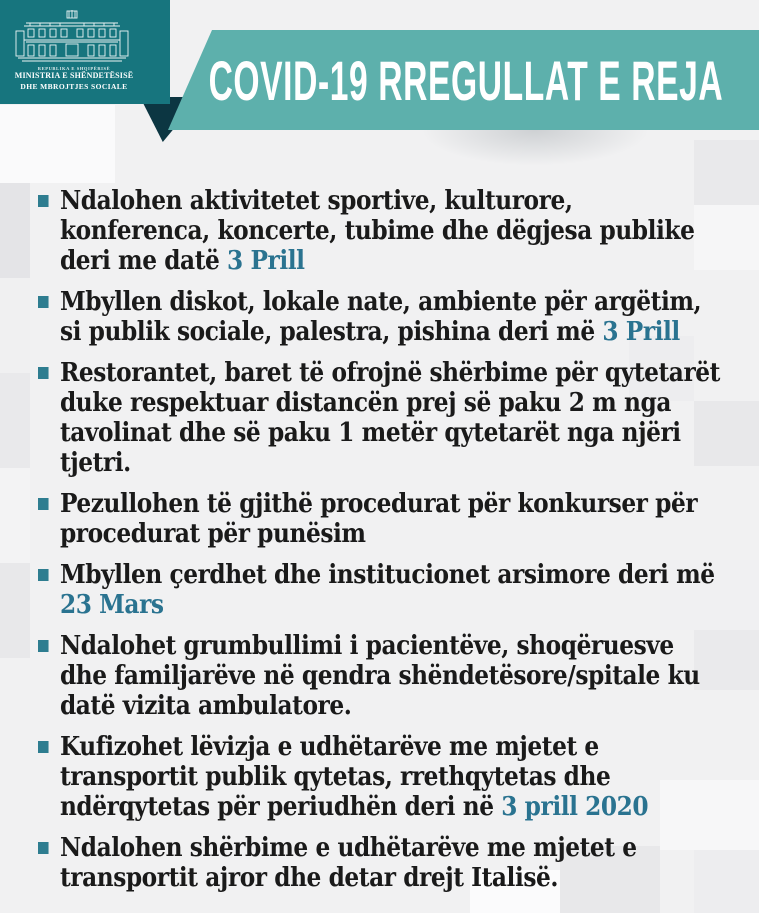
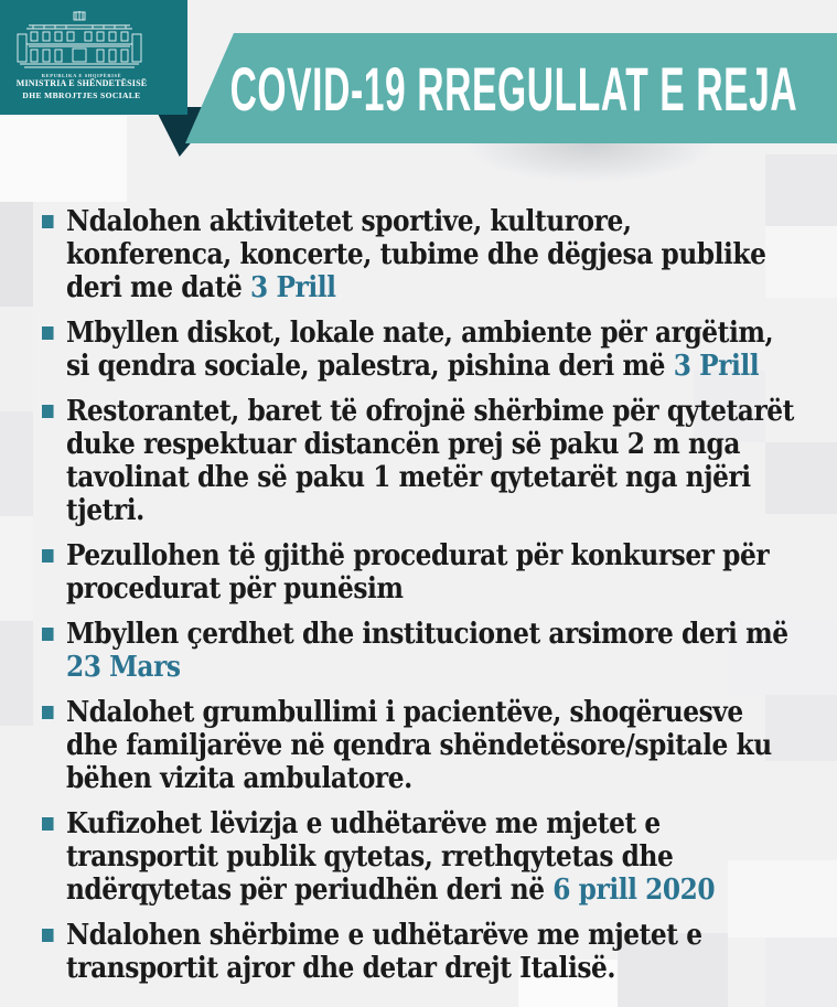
  COVID-19 RREGULLAT E REJA
  MINISTRIA E SHËNDETËSISË
  DHE MBROJTJES SOCIALE
  Ndalohen aktivitetet sportive, kulturore, konferenca, koncerte, tubime dhe dëgjesa publike deri me datë 3 Prill
- Mbyllen diskot, lokale nate, ambiente për argëtim, si publik sociale, palestra, pishina deri më 3 Prill
+ Mbyllen diskot, lokale nate, ambiente për argëtim, si qendra sociale, palestra, pishina deri më 3 Prill
  Restorantet, baret të ofrojnë shërbime për qytetarët duke respektuar distancën prej së paku 2 m nga tavolinat dhe së paku 1 metër qytetarët nga njëri tjetri.
  Pezullohen të gjithë procedurat për konkurser për procedurat për punësim
  Mbyllen çerdhet dhe institucionet arsimore deri më 23 Mars
- Ndalohet grumbullimi i pacientëve, shoqëruesve dhe familjarëve në qendra shëndetësore/spitale ku datë vizita ambulatore.
+ Ndalohet grumbullimi i pacientëve, shoqëruesve dhe familjarëve në qendra shëndetësore/spitale ku bëhen vizita ambulatore.
- Kufizohet lëvizja e udhëtarëve me mjetet e transportit publik qytetas, rrethqytetas dhe ndërqytetas për periudhën deri në 3 prill 2020
+ Kufizohet lëvizja e udhëtarëve me mjetet e transportit publik qytetas, rrethqytetas dhe ndërqytetas për periudhën deri në 6 prill 2020
  Ndalohen shërbime e udhëtarëve me mjetet e transportit ajror dhe detar drejt Italisë.
